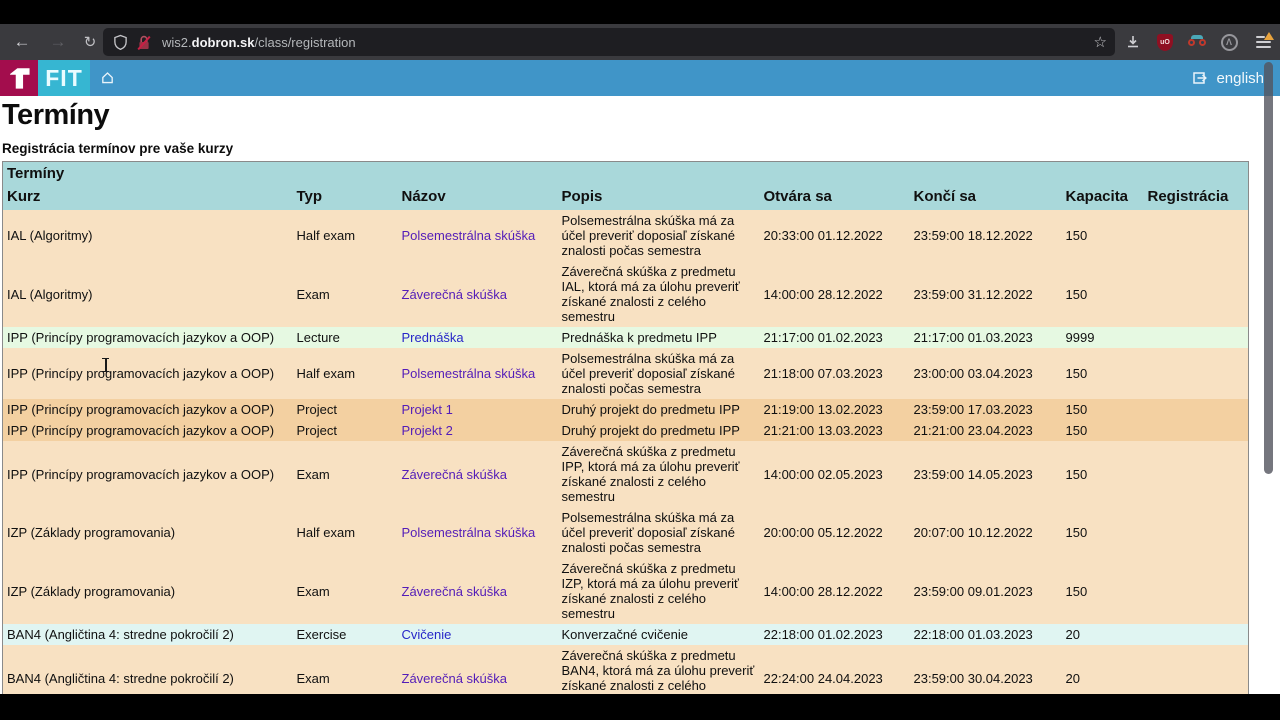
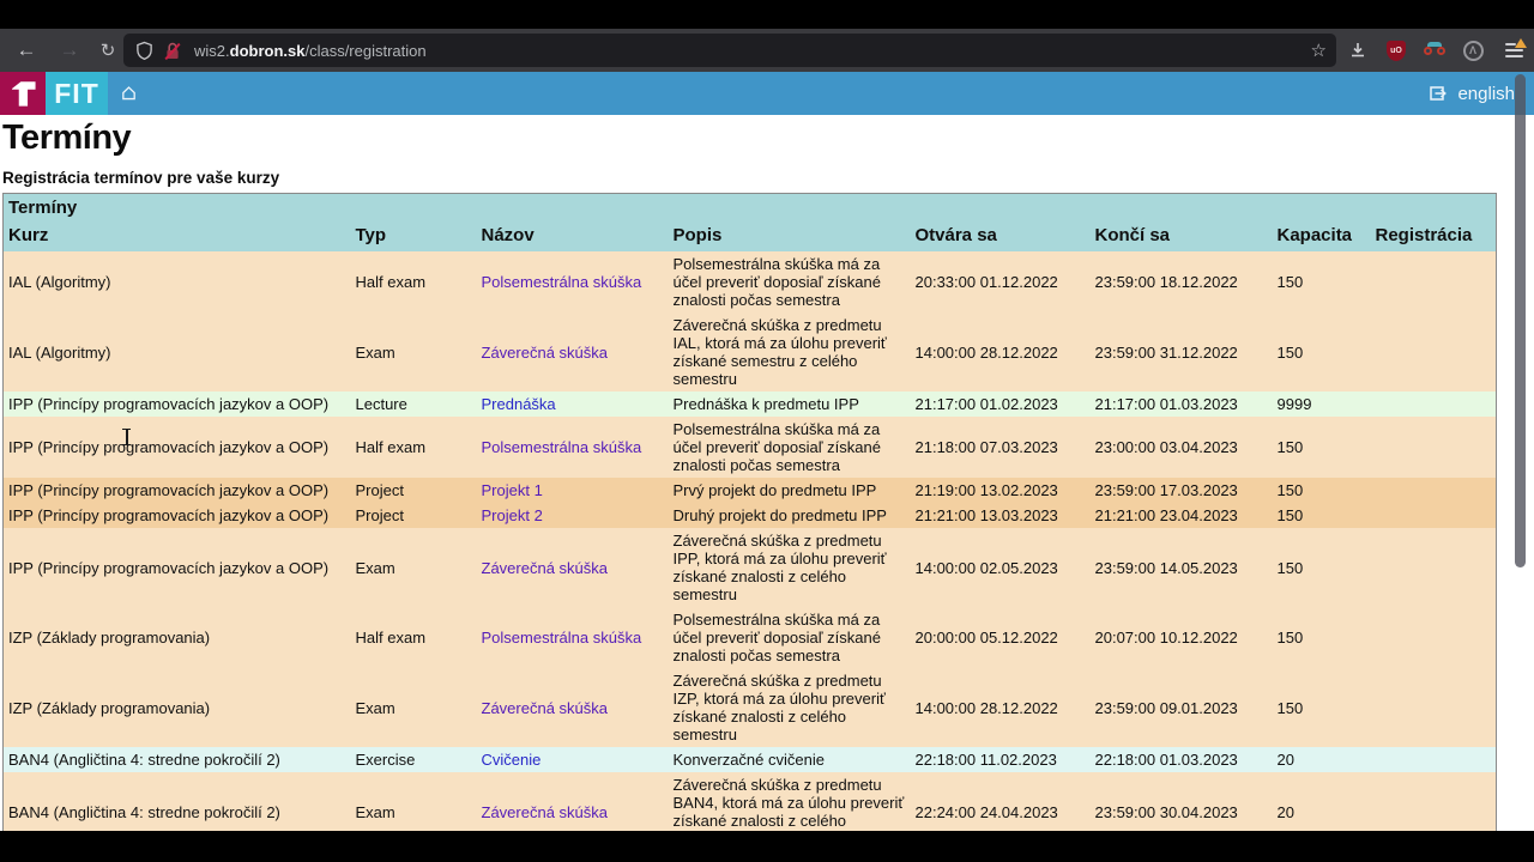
  ←
  →
  ↻
  wis2.dobron.sk/class/registration
  ☆
  Λ
  FIT
  english
  Termíny
  Registrácia termínov pre vaše kurzy
  Termíny
  Kurz	Typ	Názov	Popis	Otvára sa	Končí sa	Kapacita	Registrácia
  IAL (Algoritmy)	Half exam	Polsemestrálna skúška	Polsemestrálna skúška má za účel preveriť doposiaľ získané znalosti počas semestra	20:33:00 01.12.2022	23:59:00 18.12.2022	150
- IAL (Algoritmy)	Exam	Záverečná skúška	Záverečná skúška z predmetu IAL, ktorá má za úlohu preveriť získané znalosti z celého semestru	14:00:00 28.12.2022	23:59:00 31.12.2022	150
+ IAL (Algoritmy)	Exam	Záverečná skúška	Záverečná skúška z predmetu IAL, ktorá má za úlohu preveriť získané semestru z celého semestru	14:00:00 28.12.2022	23:59:00 31.12.2022	150
  IPP (Princípy programovacích jazykov a OOP)	Lecture	Prednáška	Prednáška k predmetu IPP	21:17:00 01.02.2023	21:17:00 01.03.2023	9999
  IPP (Princípy programovacích jazykov a OOP)	Half exam	Polsemestrálna skúška	Polsemestrálna skúška má za účel preveriť doposiaľ získané znalosti počas semestra	21:18:00 07.03.2023	23:00:00 03.04.2023	150
- IPP (Princípy programovacích jazykov a OOP)	Project	Projekt 1	Druhý projekt do predmetu IPP	21:19:00 13.02.2023	23:59:00 17.03.2023	150
+ IPP (Princípy programovacích jazykov a OOP)	Project	Projekt 1	Prvý projekt do predmetu IPP	21:19:00 13.02.2023	23:59:00 17.03.2023	150
  IPP (Princípy programovacích jazykov a OOP)	Project	Projekt 2	Druhý projekt do predmetu IPP	21:21:00 13.03.2023	21:21:00 23.04.2023	150
  IPP (Princípy programovacích jazykov a OOP)	Exam	Záverečná skúška	Záverečná skúška z predmetu IPP, ktorá má za úlohu preveriť získané znalosti z celého semestru	14:00:00 02.05.2023	23:59:00 14.05.2023	150
  IZP (Základy programovania)	Half exam	Polsemestrálna skúška	Polsemestrálna skúška má za účel preveriť doposiaľ získané znalosti počas semestra	20:00:00 05.12.2022	20:07:00 10.12.2022	150
  IZP (Základy programovania)	Exam	Záverečná skúška	Záverečná skúška z predmetu IZP, ktorá má za úlohu preveriť získané znalosti z celého semestru	14:00:00 28.12.2022	23:59:00 09.01.2023	150
- BAN4 (Angličtina 4: stredne pokročilí 2)	Exercise	Cvičenie	Konverzačné cvičenie	22:18:00 01.02.2023	22:18:00 01.03.2023	20
+ BAN4 (Angličtina 4: stredne pokročilí 2)	Exercise	Cvičenie	Konverzačné cvičenie	22:18:00 11.02.2023	22:18:00 01.03.2023	20
  BAN4 (Angličtina 4: stredne pokročilí 2)	Exam	Záverečná skúška	Záverečná skúška z predmetu BAN4, ktorá má za úlohu preveriť získané znalosti z celého	22:24:00 24.04.2023	23:59:00 30.04.2023	20
